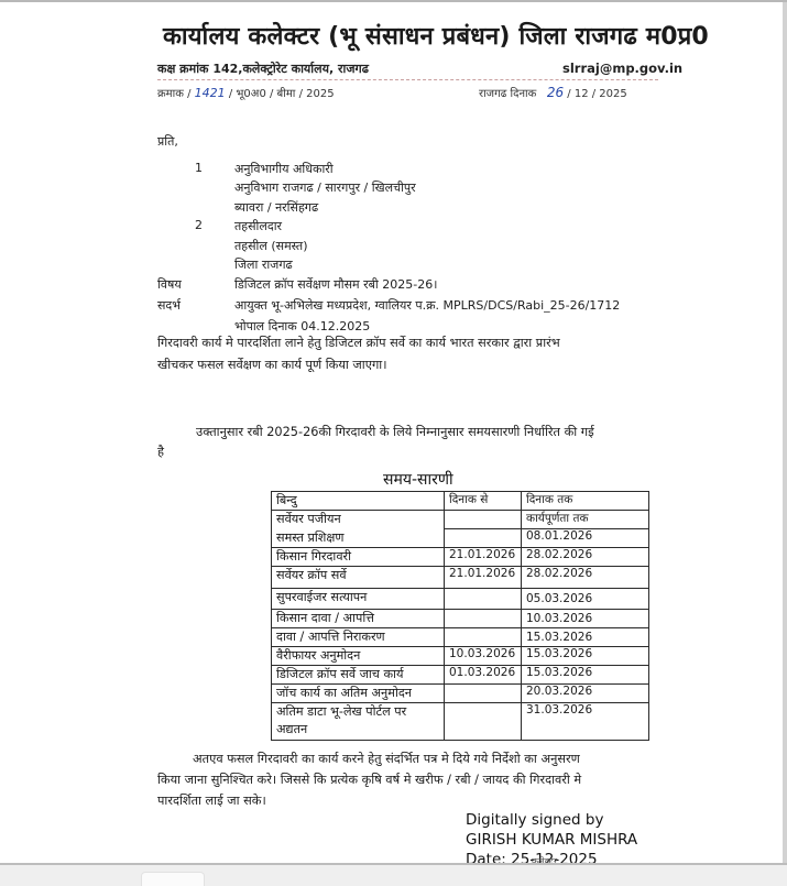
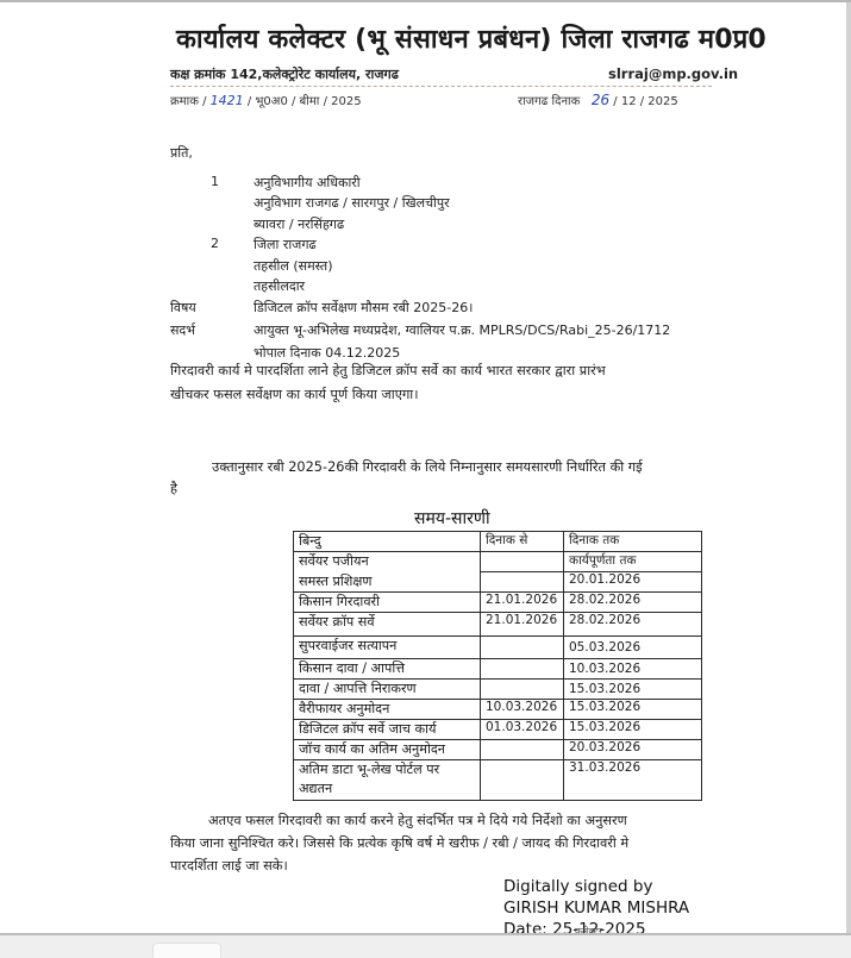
  कार्यालय कलेक्टर (भू संसाधन प्रबंधन) जिला राजगढ म0प्र0
  कक्ष क्रमांक 142,कलेक्ट्रोरेट कार्यालय, राजगढ
  slrraj@mp.gov.in
  क्रमाक / 1421 / भू0अ0 / बीमा / 2025
  राजगढ दिनाक 26 / 12 / 2025
  प्रति,
  1
  अनुविभागीय अधिकारी
  अनुविभाग राजगढ / सारगपुर / खिलचीपुर
  ब्यावरा / नरसिंहगढ
  2
- तहसीलदार
+ जिला राजगढ
  तहसील (समस्त)
- जिला राजगढ
+ तहसीलदार
  विषय
  डिजिटल क्रॉप सर्वेक्षण मौसम रबी 2025-26।
  सदर्भ
  आयुक्त भू-अभिलेख मध्यप्रदेश, ग्वालियर प.क्र. MPLRS/DCS/Rabi_25-26/1712
  भोपाल दिनाक 04.12.2025
  गिरदावरी कार्य मे पारदर्शिता लाने हेतु डिजिटल क्रॉप सर्वे का कार्य भारत सरकार द्वारा प्रारंभ
  खीचकर फसल सर्वेक्षण का कार्य पूर्ण किया जाएगा।
  उक्तानुसार रबी 2025-26की गिरदावरी के लिये निम्नानुसार समयसारणी निर्धारित की गई
  है
  समय-सारणी
  बिन्दु	दिनाक से	दिनाक तक
  सर्वेयर पजीयन		कार्यपूर्णता तक
- समस्त प्रशिक्षण		08.01.2026
+ समस्त प्रशिक्षण		20.01.2026
  किसान गिरदावरी	21.01.2026	28.02.2026
  सर्वेयर क्रॉप सर्वे	21.01.2026	28.02.2026
  सुपरवाईजर सत्यापन		05.03.2026
  किसान दावा / आपत्ति		10.03.2026
  दावा / आपत्ति निराकरण		15.03.2026
  वैरीफायर अनुमोदन	10.03.2026	15.03.2026
  डिजिटल क्रॉप सर्वे जाच कार्य	01.03.2026	15.03.2026
  जॉच कार्य का अतिम अनुमोदन		20.03.2026
  अतिम डाटा भू-लेख पोर्टल पर अद्यतन		31.03.2026
  अतएव फसल गिरदावरी का कार्य करने हेतु संदर्भित पत्र मे दिये गये निर्देशो का अनुसरण
  किया जाना सुनिश्चित करे। जिससे कि प्रत्येक कृषि वर्ष मे खरीफ / रबी / जायद की गिरदावरी मे
  पारदर्शिता लाई जा सके।
  Digitally signed by
  GIRISH KUMAR MISHRA
  Date: 25-12-2025
  कलेक्टर
